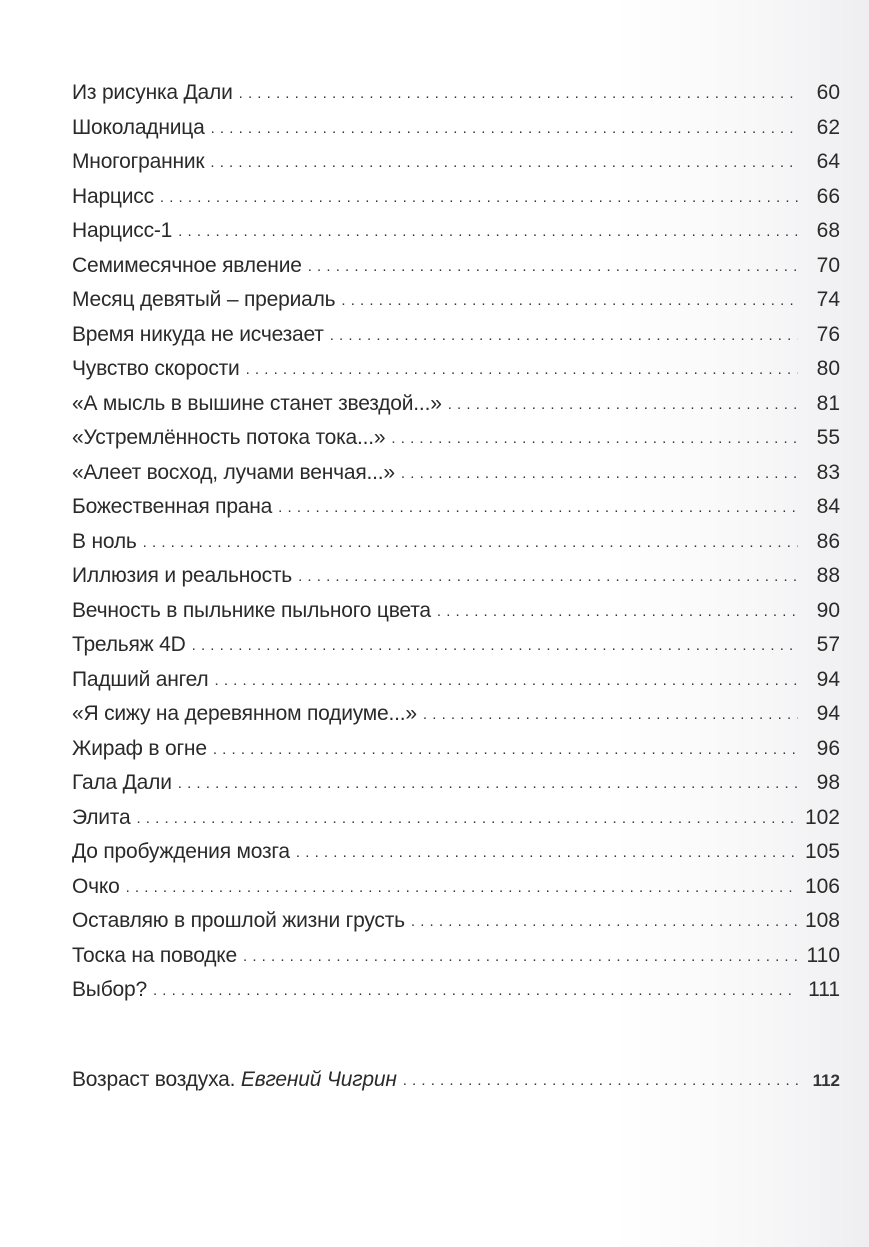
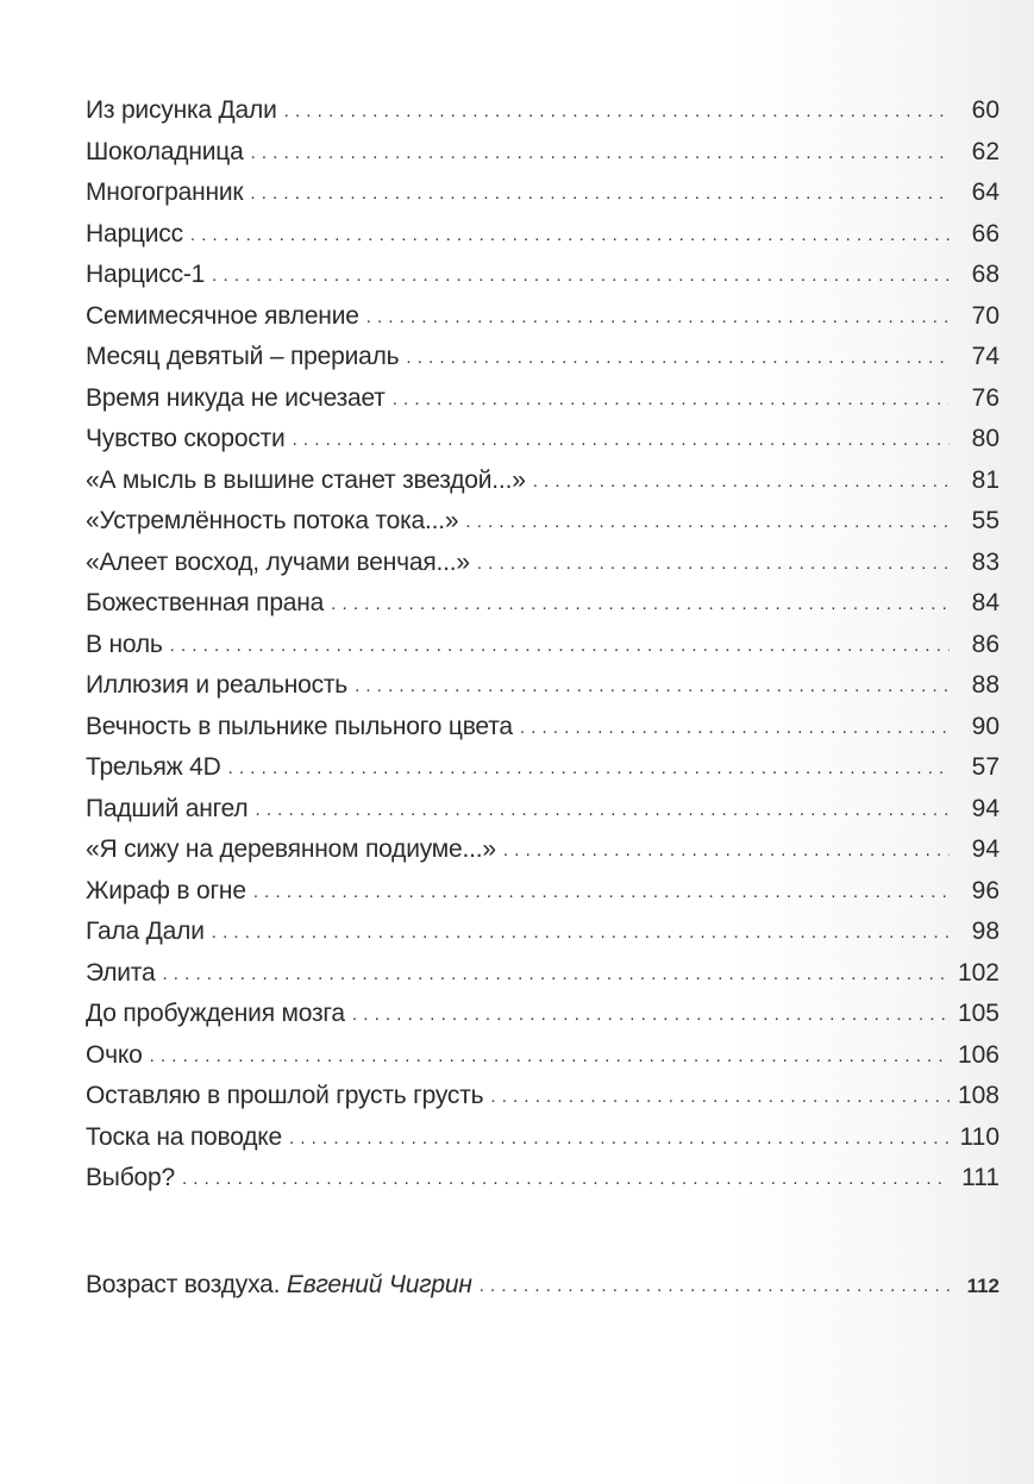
  Из рисунка Дали
  60
  Шоколадница
  62
  Многогранник
  64
  Нарцисс
  66
  Нарцисс-1
  68
  Семимесячное явление
  70
  Месяц девятый – прериаль
  74
  Время никуда не исчезает
  76
  Чувство скорости
  80
  «А мысль в вышине станет звездой...»
  81
  «Устремлённость потока тока...»
  55
  «Алеет восход, лучами венчая...»
  83
  Божественная прана
  84
  В ноль
  86
  Иллюзия и реальность
  88
  Вечность в пыльнике пыльного цвета
  90
  Трельяж 4D
  57
  Падший ангел
  94
  «Я сижу на деревянном подиуме...»
  94
  Жираф в огне
  96
  Гала Дали
  98
  Элита
  102
  До пробуждения мозга
  105
  Очко
  106
- Оставляю в прошлой жизни грусть
+ Оставляю в прошлой грусть грусть
  108
  Тоска на поводке
  110
  Выбор?
  111
  Возраст воздуха. Евгений Чигрин
  112
